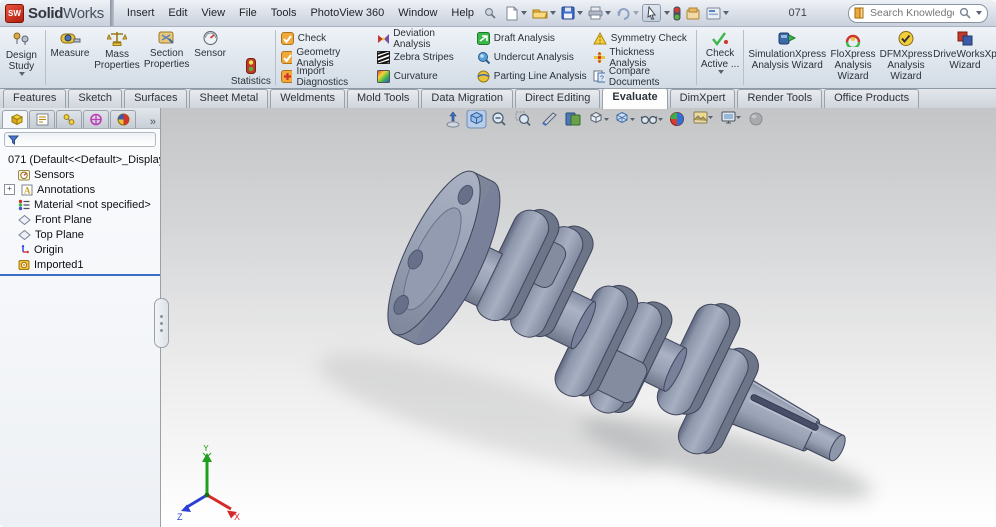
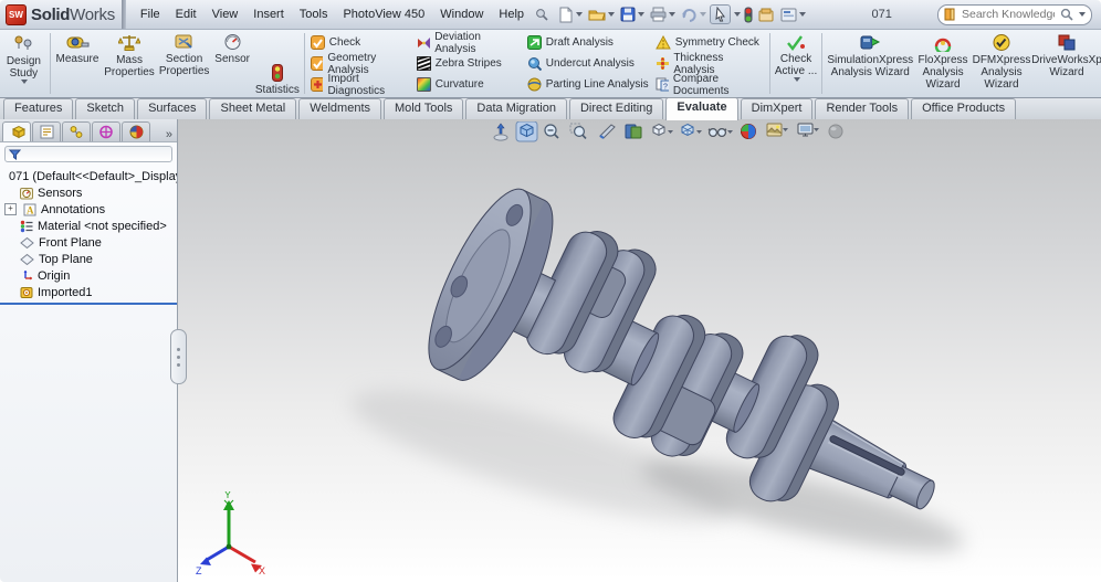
  SW
  SolidWorks
- Insert
+ File
  Edit
  View
- File
+ Insert
  Tools
- PhotoView 360
+ PhotoView 450
  Window
  Help
  071
  Search Knowledg
  Design Study
  Measure
  Mass Properties
  Section Properties
  Sensor
  Statistics
  Check
  Geometry Analysis
  Import Diagnostics
  Deviation Analysis
  Zebra Stripes
  Curvature
  Draft Analysis
  Undercut Analysis
  Parting Line Analysis
  Symmetry Check
  Thickness Analysis
  Compare Documents
  Check Active ...
  SimulationXpress Analysis Wizard
  FloXpress Analysis Wizard
  DFMXpress Analysis Wizard
  DriveWorksXp Wizard
  Features
  Sketch
  Surfaces
  Sheet Metal
  Weldments
  Mold Tools
  Data Migration
  Direct Editing
  Evaluate
  DimXpert
  Render Tools
  Office Products
  »
  071 (Default<<Default>_Displa
  Sensors
  +
  A
  Annotations
  Material <not specified>
  Front Plane
  Top Plane
  Origin
  Imported1
  Y
  X
  Z
